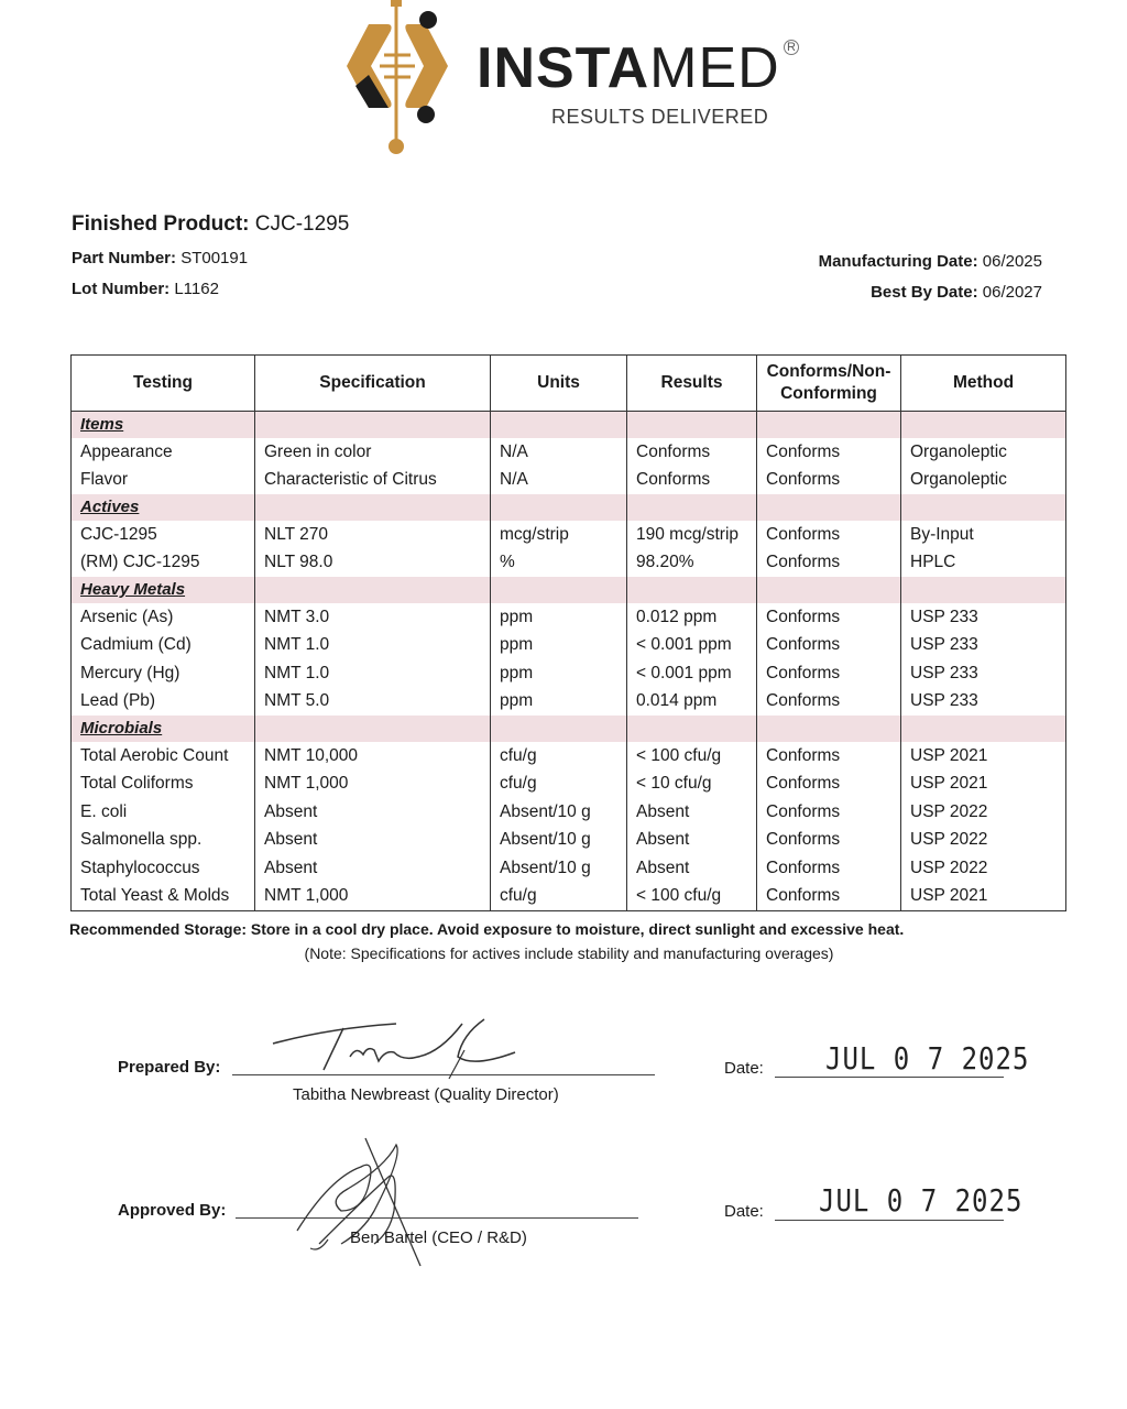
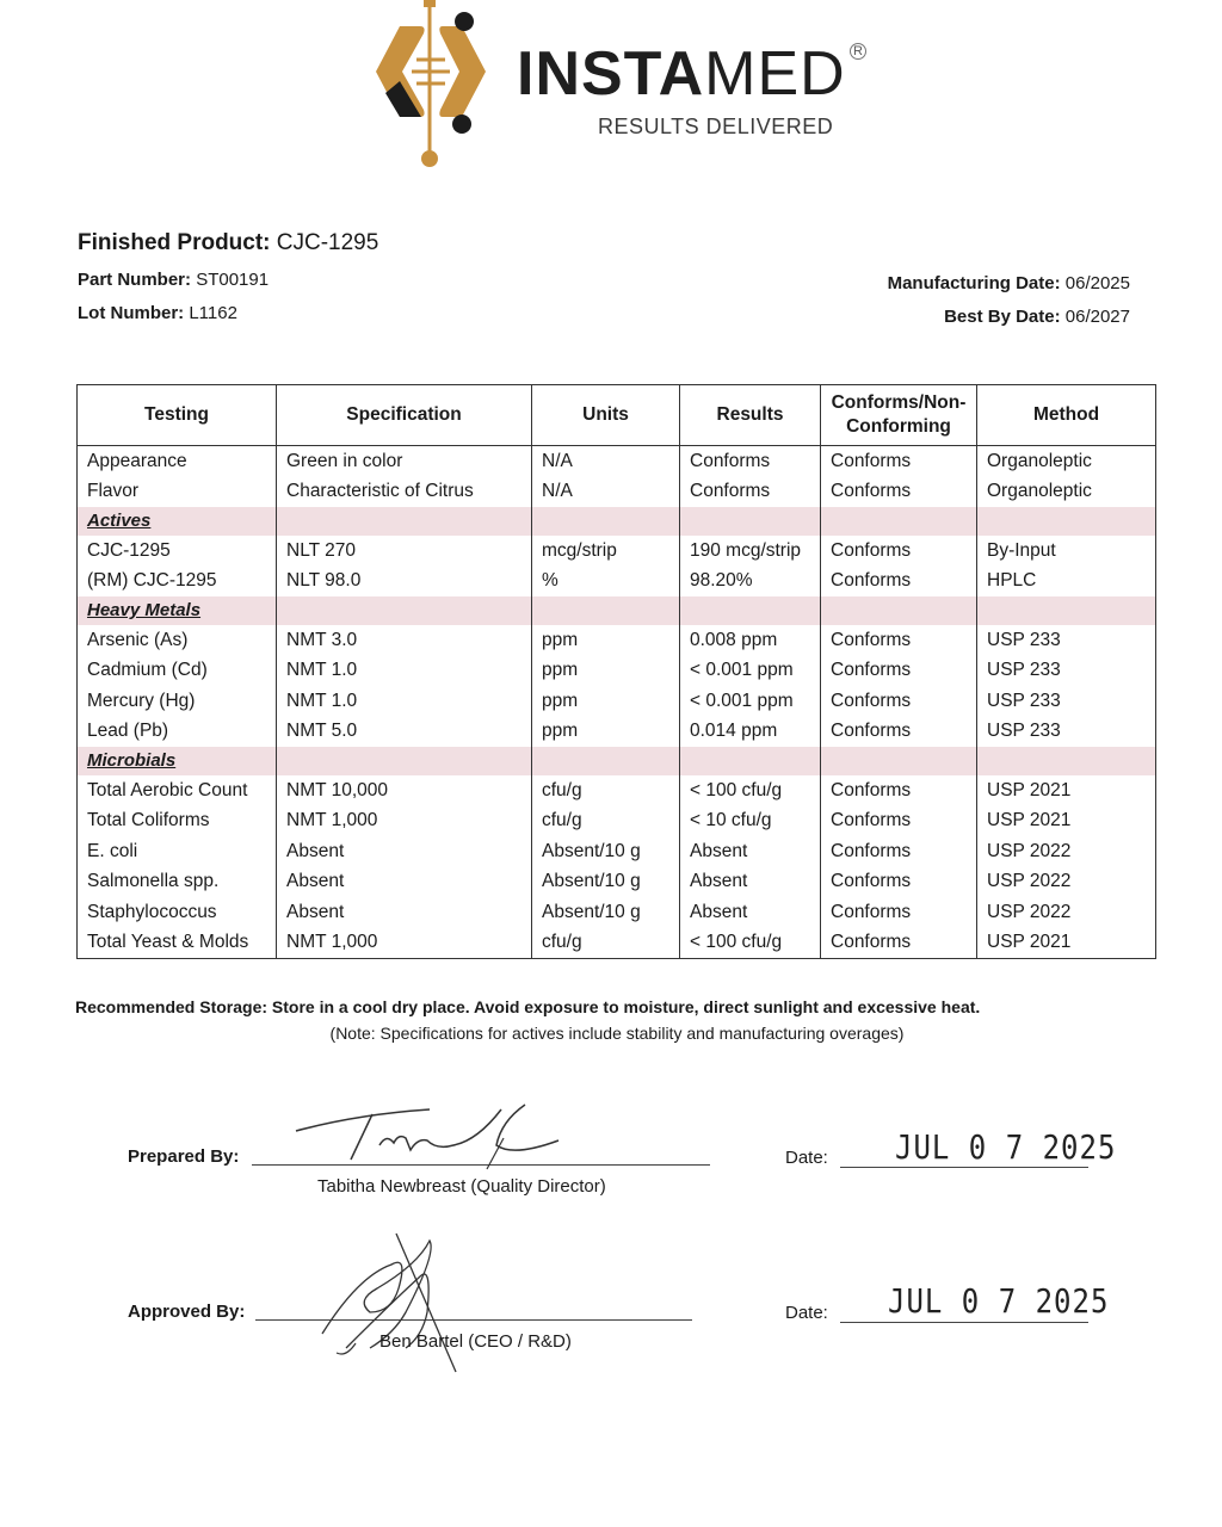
  INSTAMED
  R
  RESULTS DELIVERED
  Finished Product: CJC-1295
  Part Number: ST00191
  Lot Number: L1162
  Manufacturing Date: 06/2025
  Best By Date: 06/2027
  Testing	Specification	Units	Results	Conforms/Non-Conforming	Method
- Items
  Appearance	Green in color	N/A	Conforms	Conforms	Organoleptic
  Flavor	Characteristic of Citrus	N/A	Conforms	Conforms	Organoleptic
  Actives
  CJC-1295	NLT 270	mcg/strip	190 mcg/strip	Conforms	By-Input
  (RM) CJC-1295	NLT 98.0	%	98.20%	Conforms	HPLC
  Heavy Metals
- Arsenic (As)	NMT 3.0	ppm	0.012 ppm	Conforms	USP 233
+ Arsenic (As)	NMT 3.0	ppm	0.008 ppm	Conforms	USP 233
  Cadmium (Cd)	NMT 1.0	ppm	< 0.001 ppm	Conforms	USP 233
  Mercury (Hg)	NMT 1.0	ppm	< 0.001 ppm	Conforms	USP 233
  Lead (Pb)	NMT 5.0	ppm	0.014 ppm	Conforms	USP 233
  Microbials
  Total Aerobic Count	NMT 10,000	cfu/g	< 100 cfu/g	Conforms	USP 2021
  Total Coliforms	NMT 1,000	cfu/g	< 10 cfu/g	Conforms	USP 2021
  E. coli	Absent	Absent/10 g	Absent	Conforms	USP 2022
  Salmonella spp.	Absent	Absent/10 g	Absent	Conforms	USP 2022
  Staphylococcus	Absent	Absent/10 g	Absent	Conforms	USP 2022
  Total Yeast & Molds	NMT 1,000	cfu/g	< 100 cfu/g	Conforms	USP 2021
  Recommended Storage: Store in a cool dry place. Avoid exposure to moisture, direct sunlight and excessive heat.
  (Note: Specifications for actives include stability and manufacturing overages)
  Prepared By:
  Tabitha Newbreast (Quality Director)
  Date:
  JUL 0 7 2025
  Approved By:
  Ben Bartel (CEO / R&D)
  Date:
  JUL 0 7 2025
